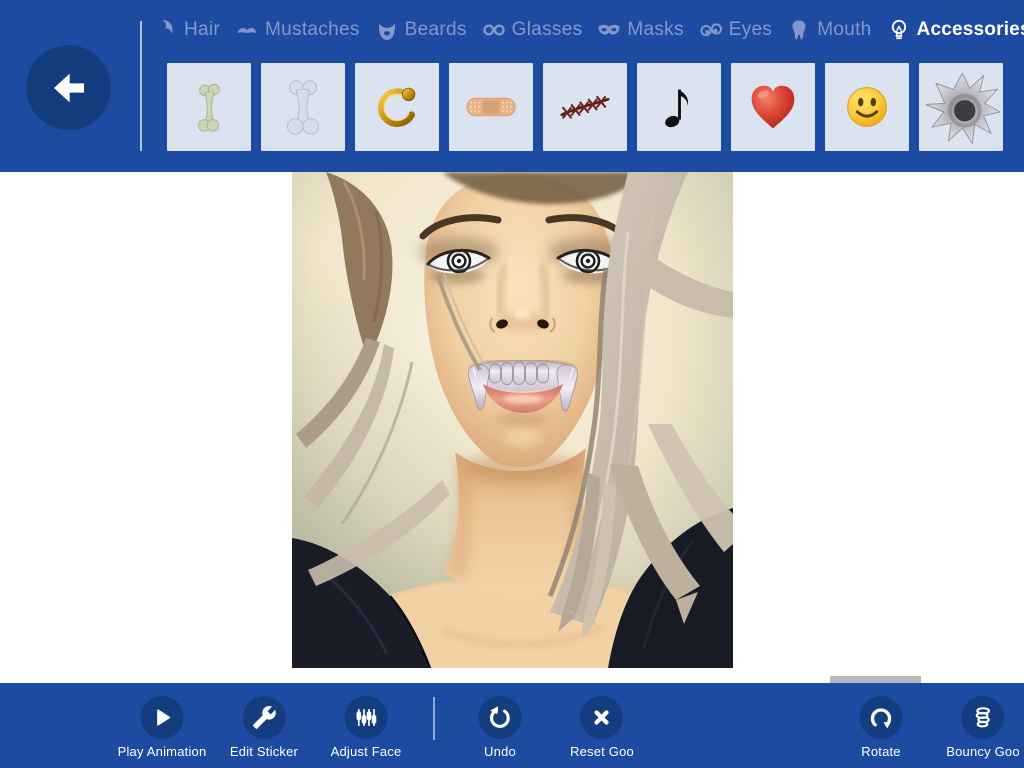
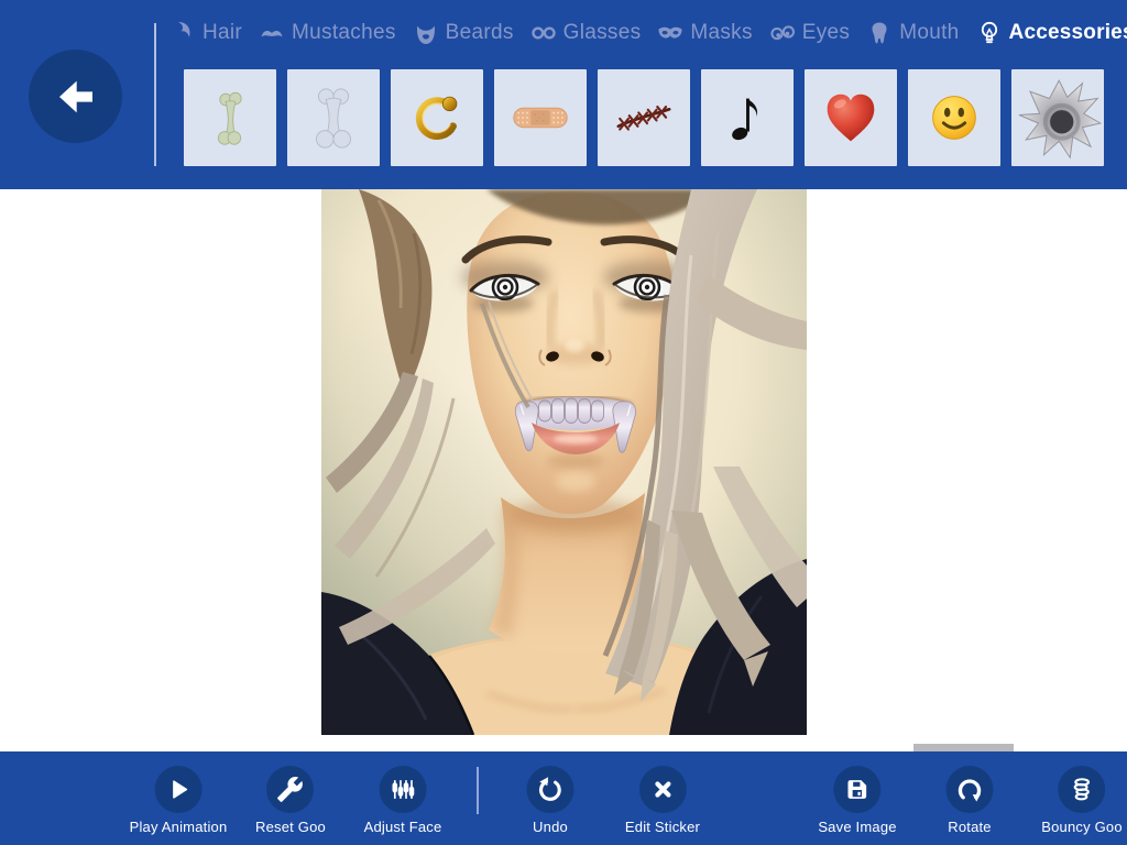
  Hair
  Mustaches
  Beards
  Glasses
  Masks
  Eyes
  Mouth
  Accessorie
  Play Animation
- Edit Sticker
+ Reset Goo
  Adjust Face
  Undo
- Reset Goo
+ Edit Sticker
+ Save Image
  Rotate
  Bouncy Goo
